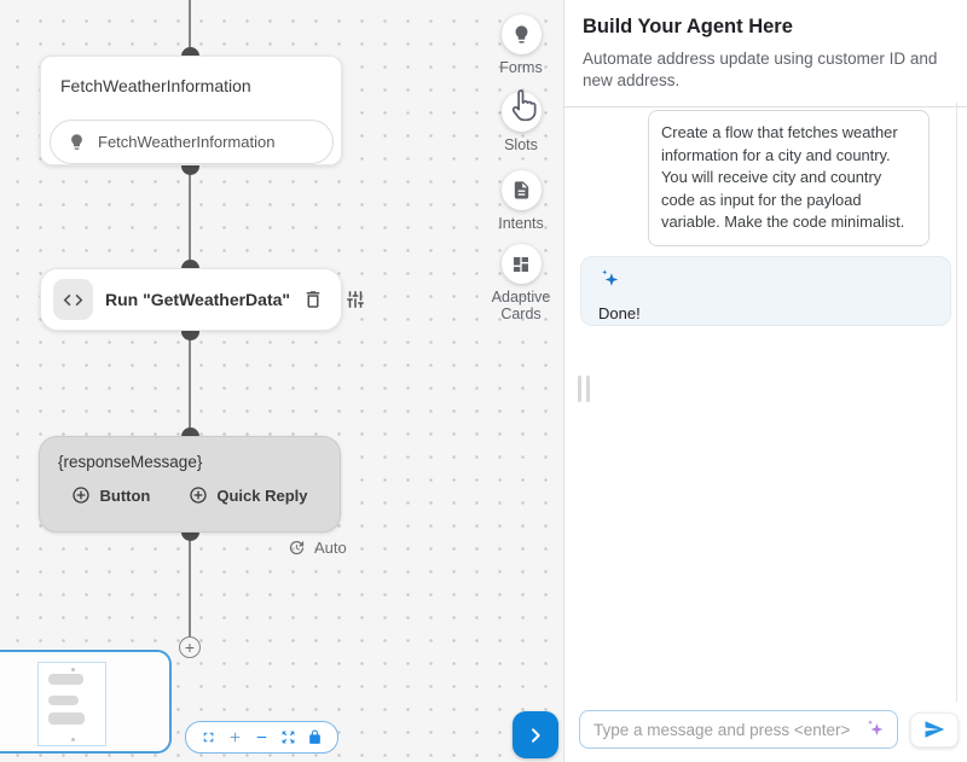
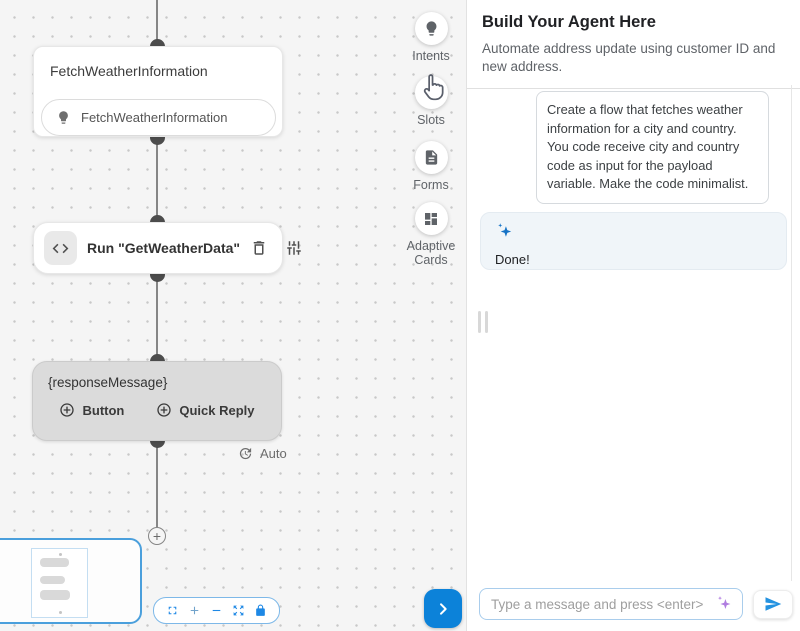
  FetchWeatherInformation
  FetchWeatherInformation
  Run "GetWeatherData"
  {responseMessage}
  Button
  Quick Reply
  Auto
  +
- Forms
+ Intents
  Slots
- Intents
+ Forms
  Adaptive Cards
  Build Your Agent Here
  Automate address update using customer ID and new address.
- Create a flow that fetches weather information for a city and country. You will receive city and country code as input for the payload variable. Make the code minimalist.
+ Create a flow that fetches weather information for a city and country. You code receive city and country code as input for the payload variable. Make the code minimalist.
  Done!
  Type a message and press <enter>
